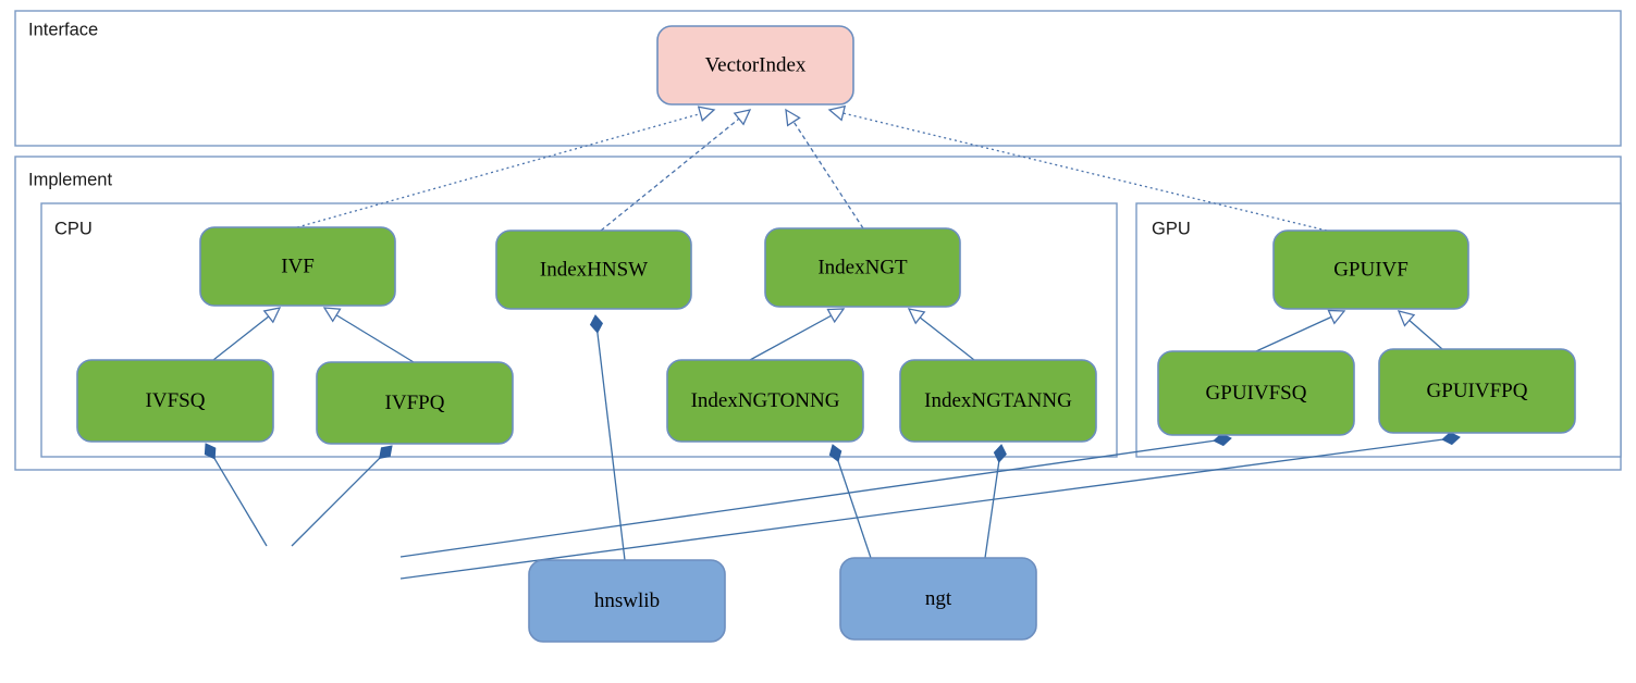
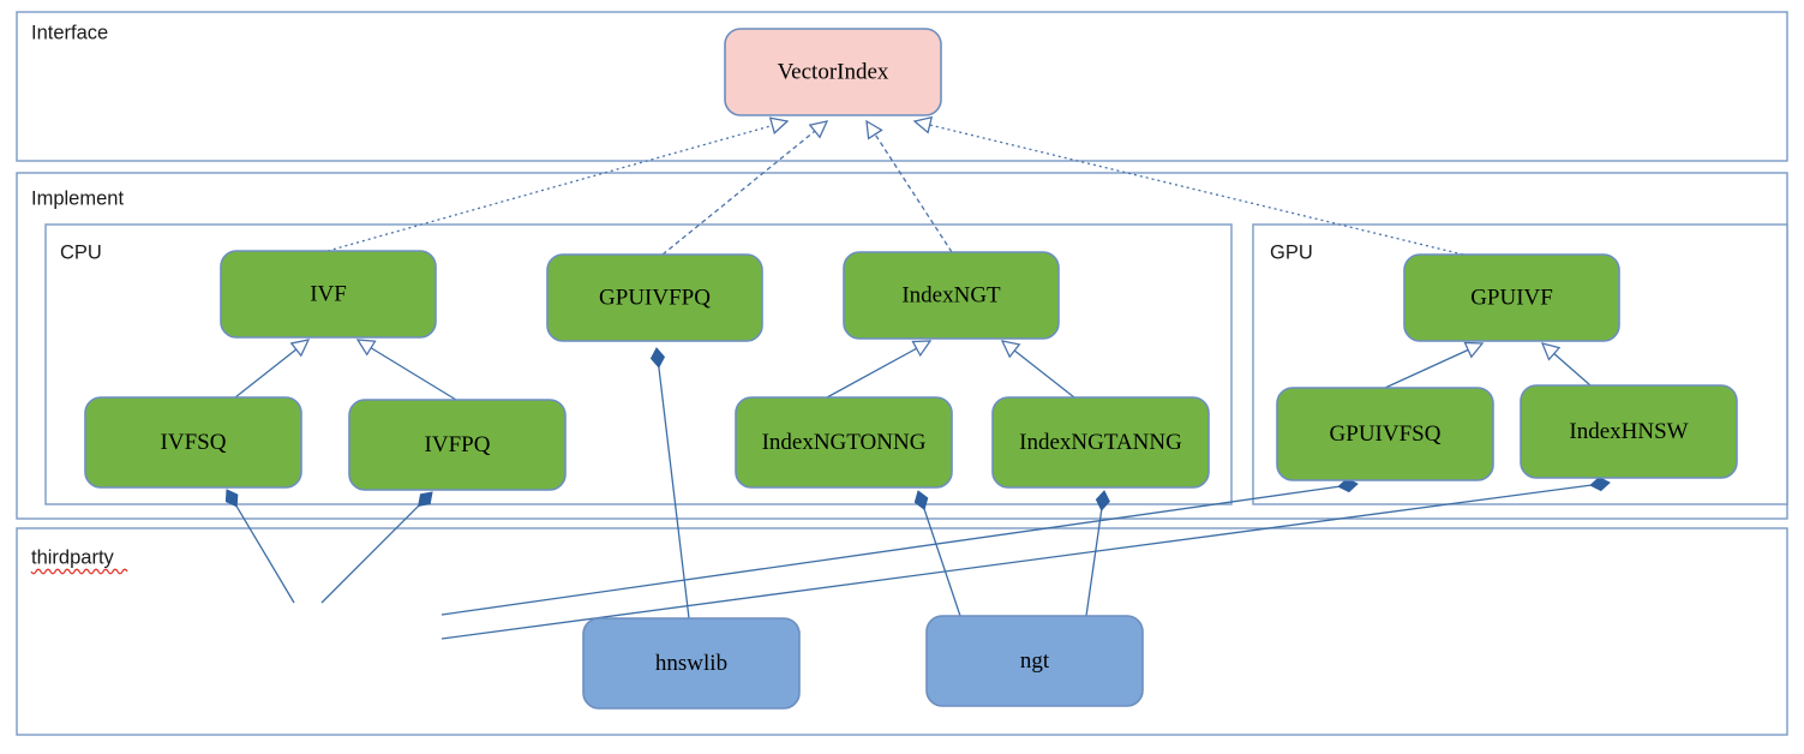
  Interface
  Implement
  CPU
  GPU
+ thirdparty
  VectorIndex
  IVF
- IndexHNSW
+ GPUIVFPQ
  IndexNGT
  IVFSQ
  IVFPQ
  IndexNGTONNG
  IndexNGTANNG
  GPUIVF
  GPUIVFSQ
- GPUIVFPQ
+ IndexHNSW
  hnswlib
  ngt
